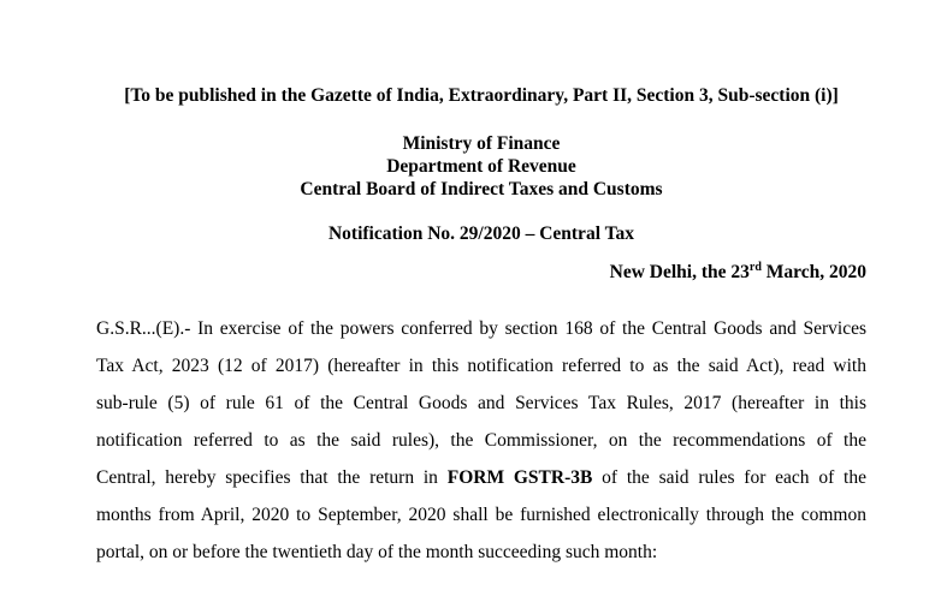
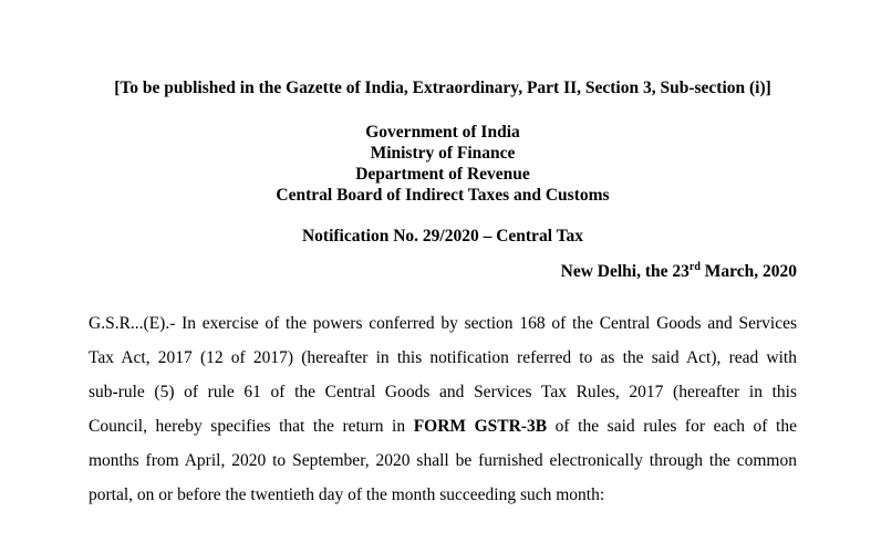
  [To be published in the Gazette of India, Extraordinary, Part II, Section 3, Sub-section (i)]
+ Government of India
  Ministry of Finance
  Department of Revenue
  Central Board of Indirect Taxes and Customs
  Notification No. 29/2020 – Central Tax
  New Delhi, the 23rd March, 2020
  G.S.R...(E).- In exercise of the powers conferred by section 168 of the Central Goods and Services
- Tax Act, 2023 (12 of 2017) (hereafter in this notification referred to as the said Act), read with
+ Tax Act, 2017 (12 of 2017) (hereafter in this notification referred to as the said Act), read with
  sub-rule (5) of rule 61 of the Central Goods and Services Tax Rules, 2017 (hereafter in this
- notification referred to as the said rules), the Commissioner, on the recommendations of the
- Central, hereby specifies that the return in FORM GSTR-3B of the said rules for each of the
+ Council, hereby specifies that the return in FORM GSTR-3B of the said rules for each of the
  months from April, 2020 to September, 2020 shall be furnished electronically through the common
  portal, on or before the twentieth day of the month succeeding such month:
